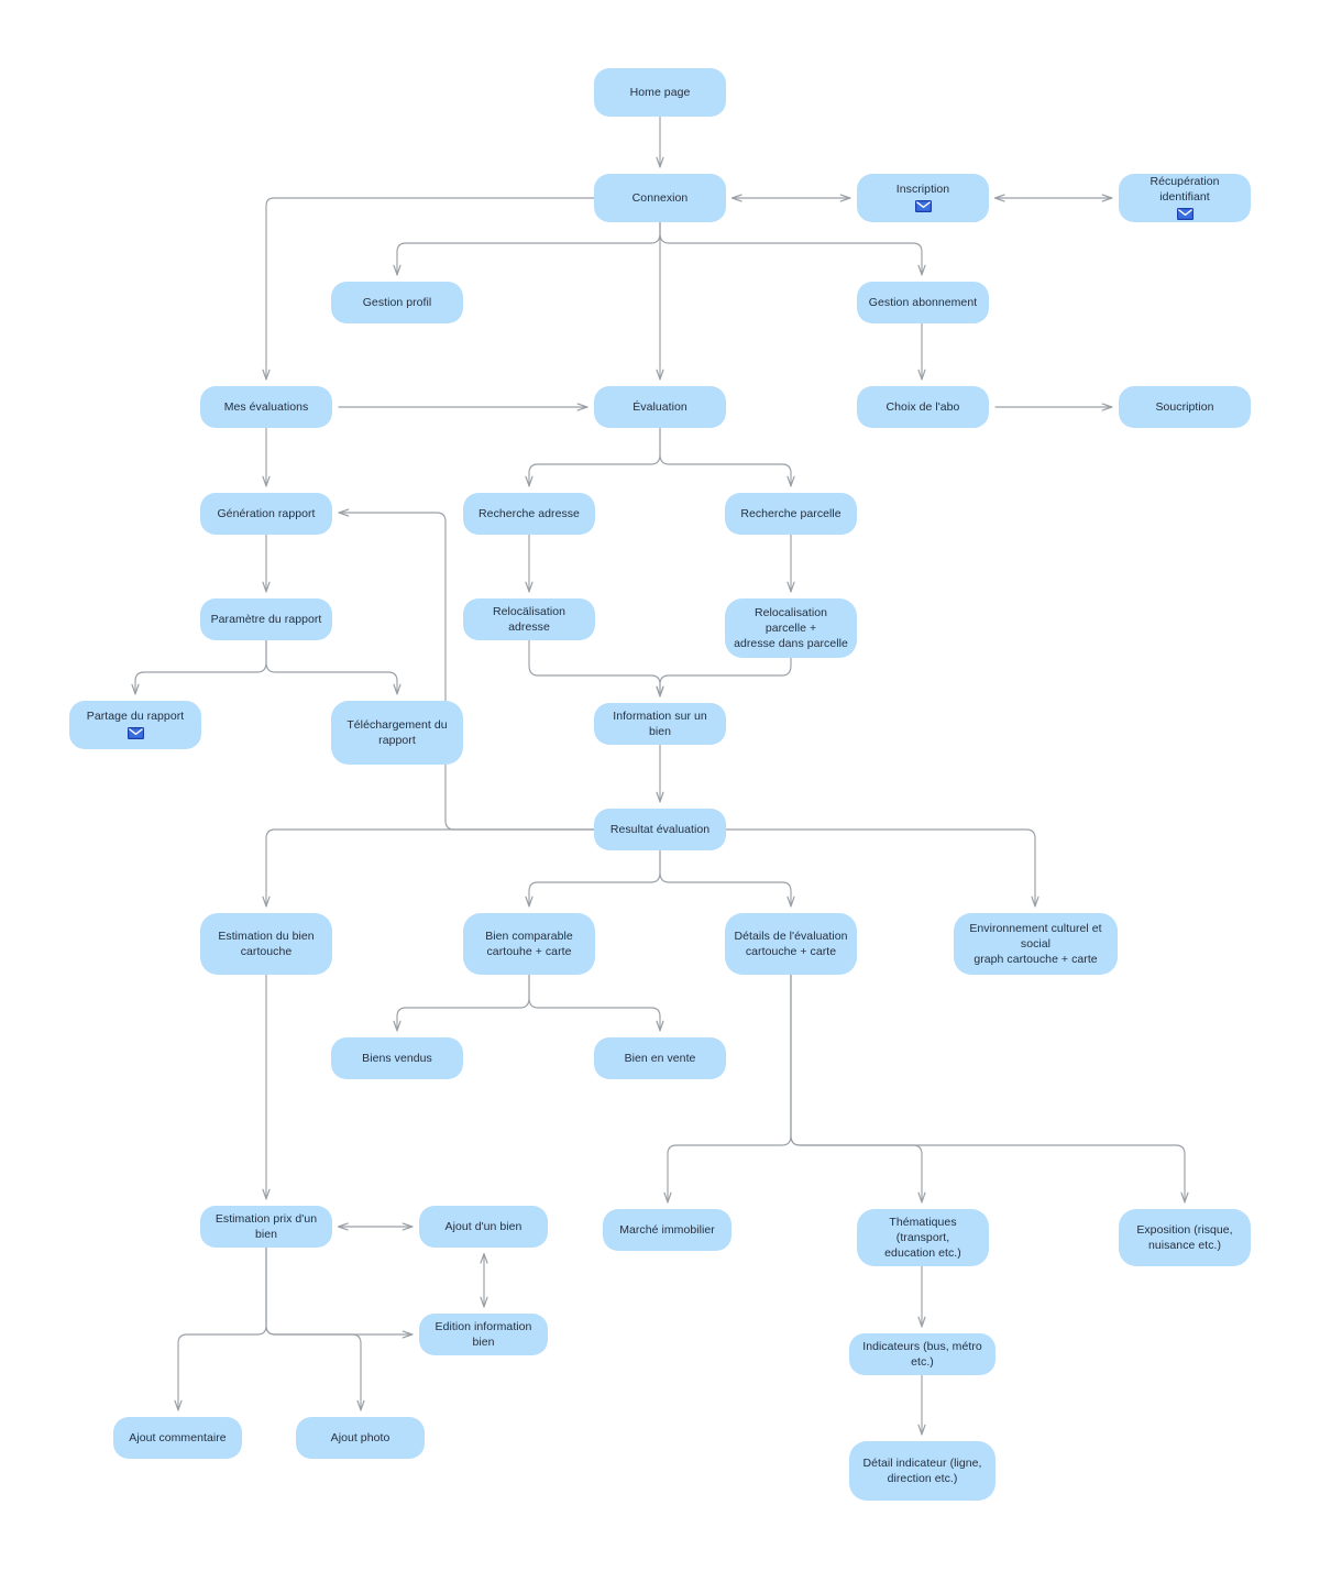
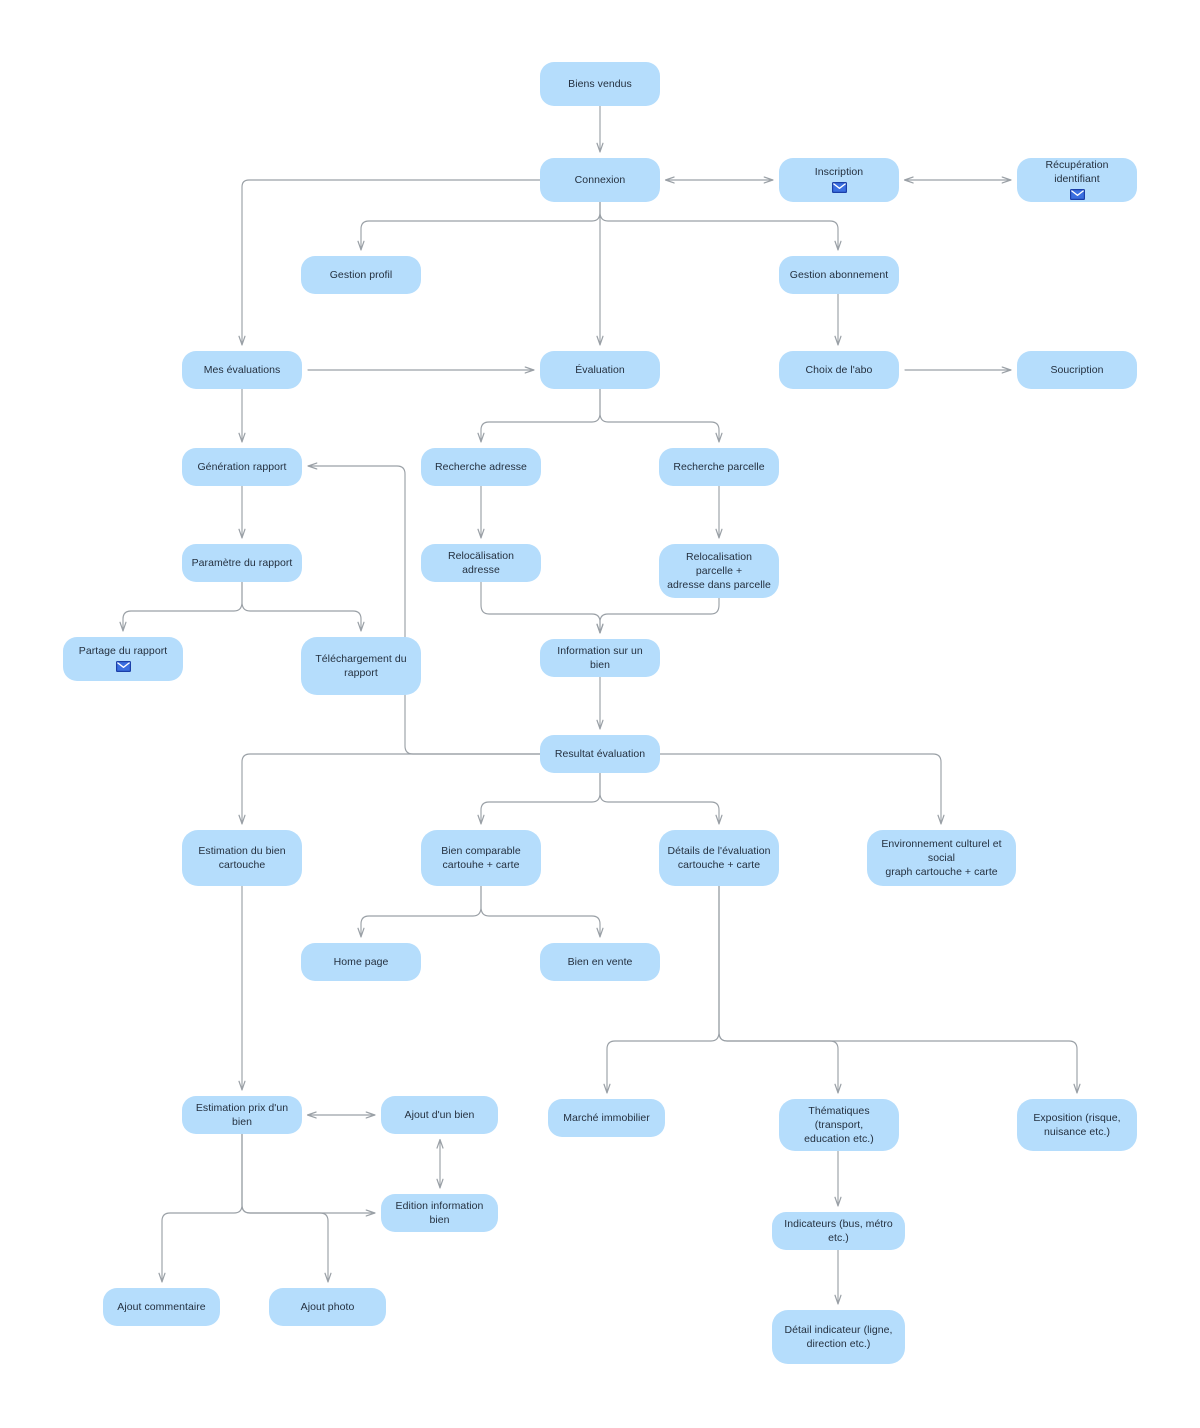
- Home page
+ Biens vendus
  Connexion
  Inscription
  Récupération identifiant
  Gestion profil
  Gestion abonnement
  Mes évaluations
  Évaluation
  Choix de l'abo
  Soucription
  Génération rapport
  Recherche adresse
  Recherche parcelle
  Paramètre du rapport
  Relocälisation adresse
  Relocalisation parcelle +
  adresse dans parcelle
  Partage du rapport
  Téléchargement du
  rapport
  Information sur un bien
  Resultat évaluation
  Estimation du bien
  cartouche
  Bien comparable
  cartouhe + carte
  Détails de l'évaluation
  cartouche + carte
  Environnement culturel et social
  graph cartouche + carte
- Biens vendus
+ Home page
  Bien en vente
  Estimation prix d'un bien
  Ajout d'un bien
  Marché immobilier
  Thématiques (transport,
  education etc.)
  Exposition (risque,
  nuisance etc.)
  Edition information bien
  Indicateurs (bus, métro etc.)
  Ajout commentaire
  Ajout photo
  Détail indicateur (ligne,
  direction etc.)
